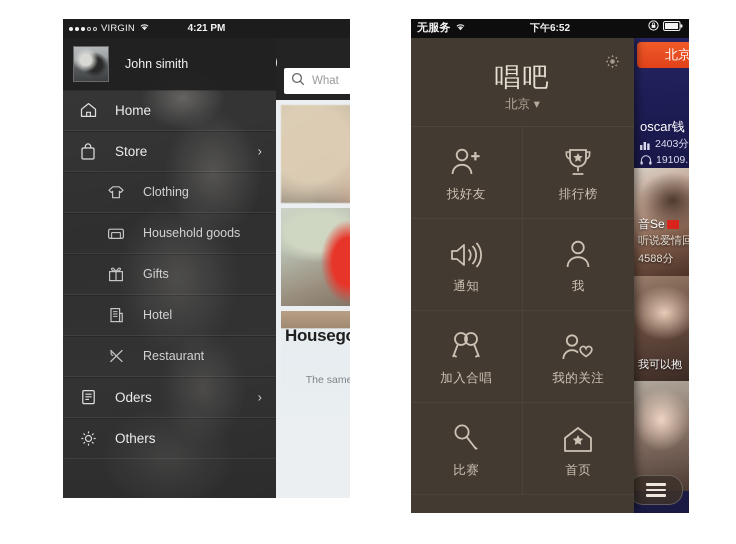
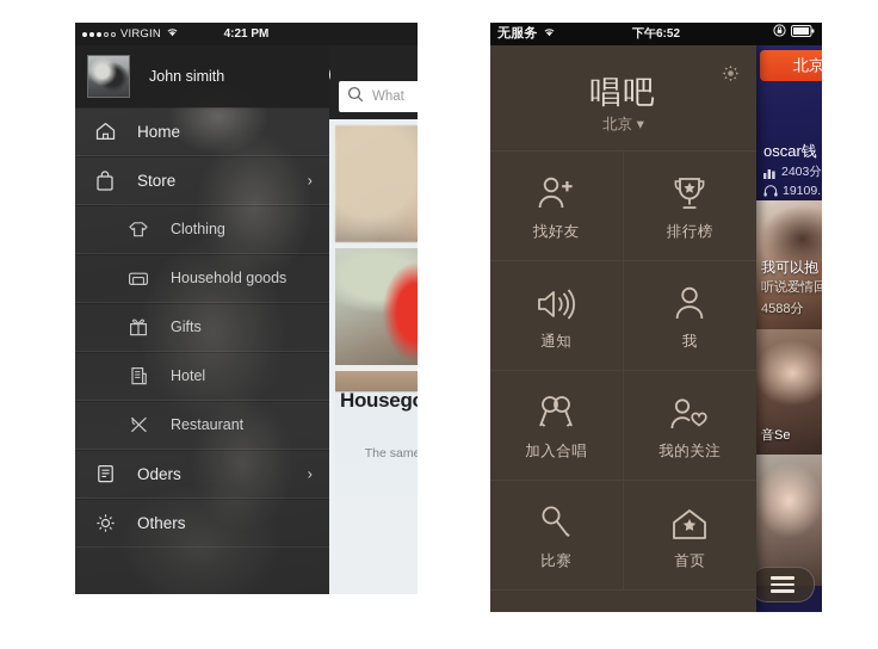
  VIRGIN
  4:21 PM
  What
  John simith
  Home
  Store
  ›
  Clothing
  Household goods
  Gifts
  Hotel
  Restaurant
  Oders
  ›
  Others
  无服务
  下午6:52
  北京
  oscar钱
  2403分
  19109.
- 音Se
+ 我可以抱
  听说爱情回
  4588分
- 我可以抱
+ 音Se
  唱吧
  北京 ▾
  找好友
  排行榜
  通知
  我
  加入合唱
  我的关注
  比赛
  首页
